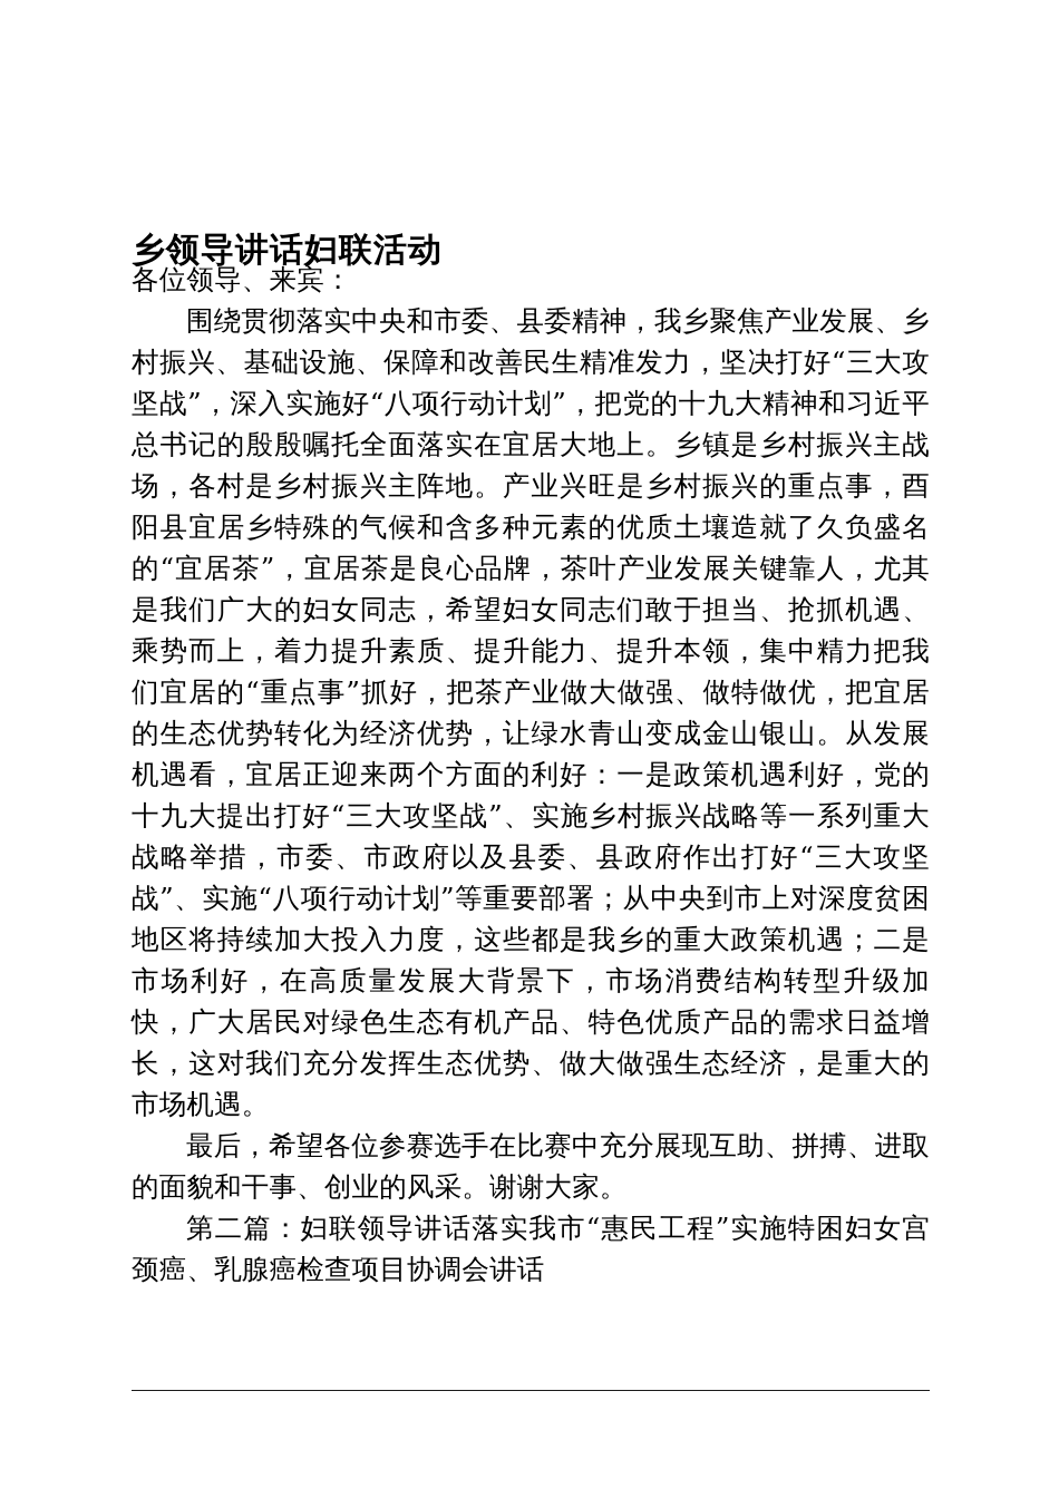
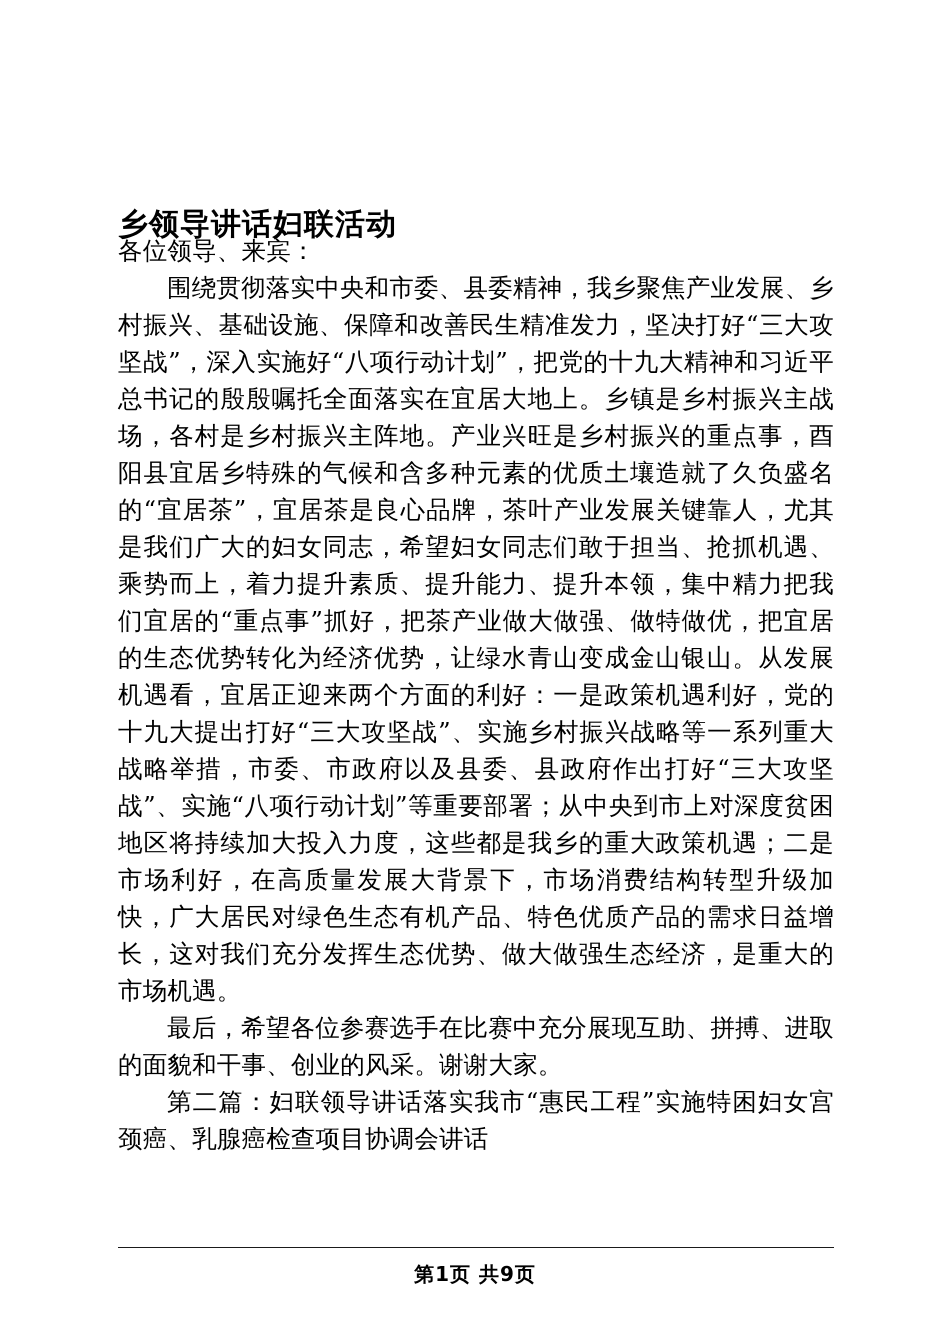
  乡领导讲话妇联活动
  各位领导、来宾：
  围绕贯彻落实中央和市委、县委精神，我乡聚焦产业发展、乡村振兴、基础设施、保障和改善民生精准发力，坚决打好“三大攻坚战”，深入实施好“八项行动计划”，把党的十九大精神和习近平总书记的殷殷嘱托全面落实在宜居大地上。乡镇是乡村振兴主战场，各村是乡村振兴主阵地。产业兴旺是乡村振兴的重点事，酉阳县宜居乡特殊的气候和含多种元素的优质土壤造就了久负盛名的“宜居茶”，宜居茶是良心品牌，茶叶产业发展关键靠人，尤其是我们广大的妇女同志，希望妇女同志们敢于担当、抢抓机遇、乘势而上，着力提升素质、提升能力、提升本领，集中精力把我们宜居的“重点事”抓好，把茶产业做大做强、做特做优，把宜居的生态优势转化为经济优势，让绿水青山变成金山银山。从发展机遇看，宜居正迎来两个方面的利好：一是政策机遇利好，党的十九大提出打好“三大攻坚战”、实施乡村振兴战略等一系列重大战略举措，市委、市政府以及县委、县政府作出打好“三大攻坚战”、实施“八项行动计划”等重要部署；从中央到市上对深度贫困地区将持续加大投入力度，这些都是我乡的重大政策机遇；二是市场利好，在高质量发展大背景下，市场消费结构转型升级加快，广大居民对绿色生态有机产品、特色优质产品的需求日益增长，这对我们充分发挥生态优势、做大做强生态经济，是重大的市场机遇。
  最后，希望各位参赛选手在比赛中充分展现互助、拼搏、进取的面貌和干事、创业的风采。谢谢大家。
  第二篇：妇联领导讲话落实我市“惠民工程”实施特困妇女宫颈癌、乳腺癌检查项目协调会讲话
+ 第1页 共9页
